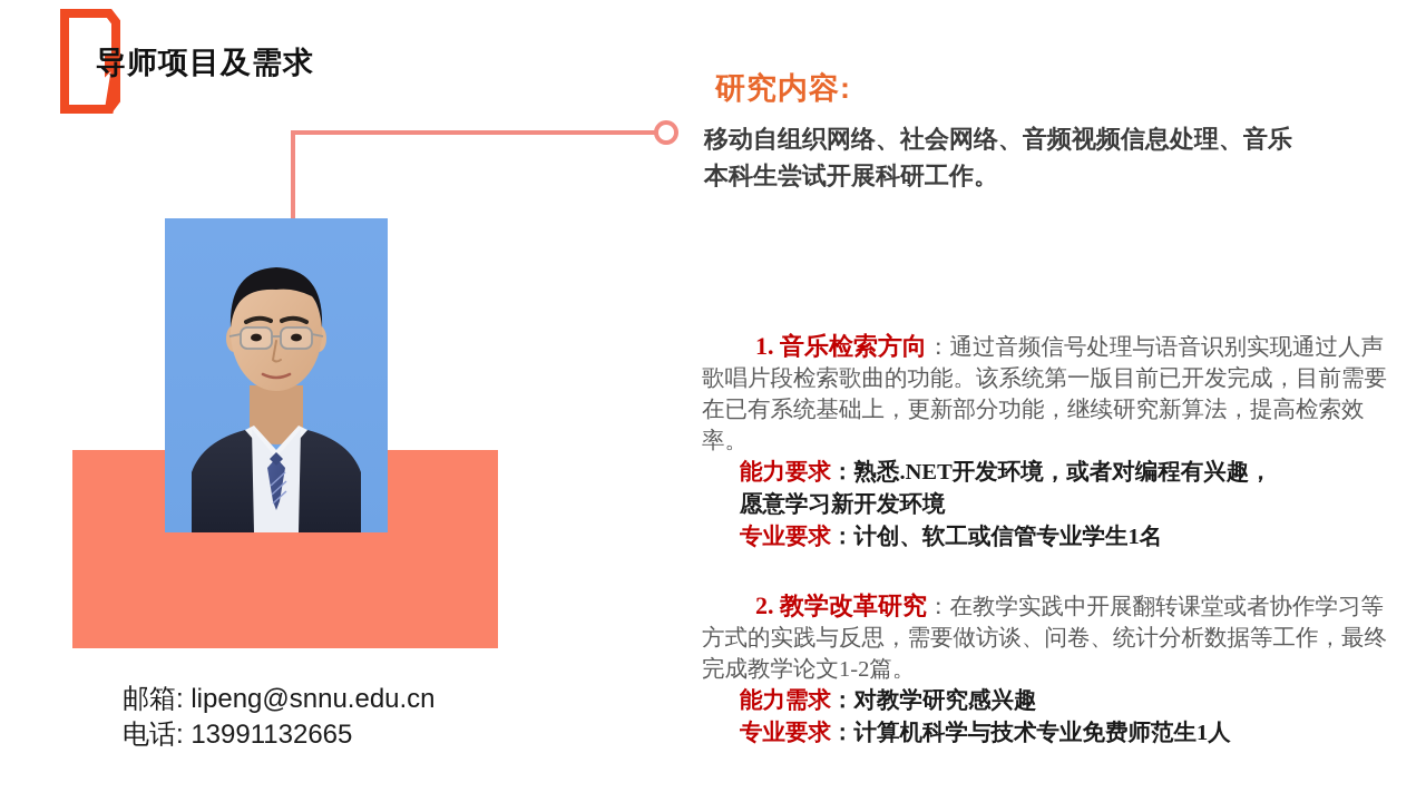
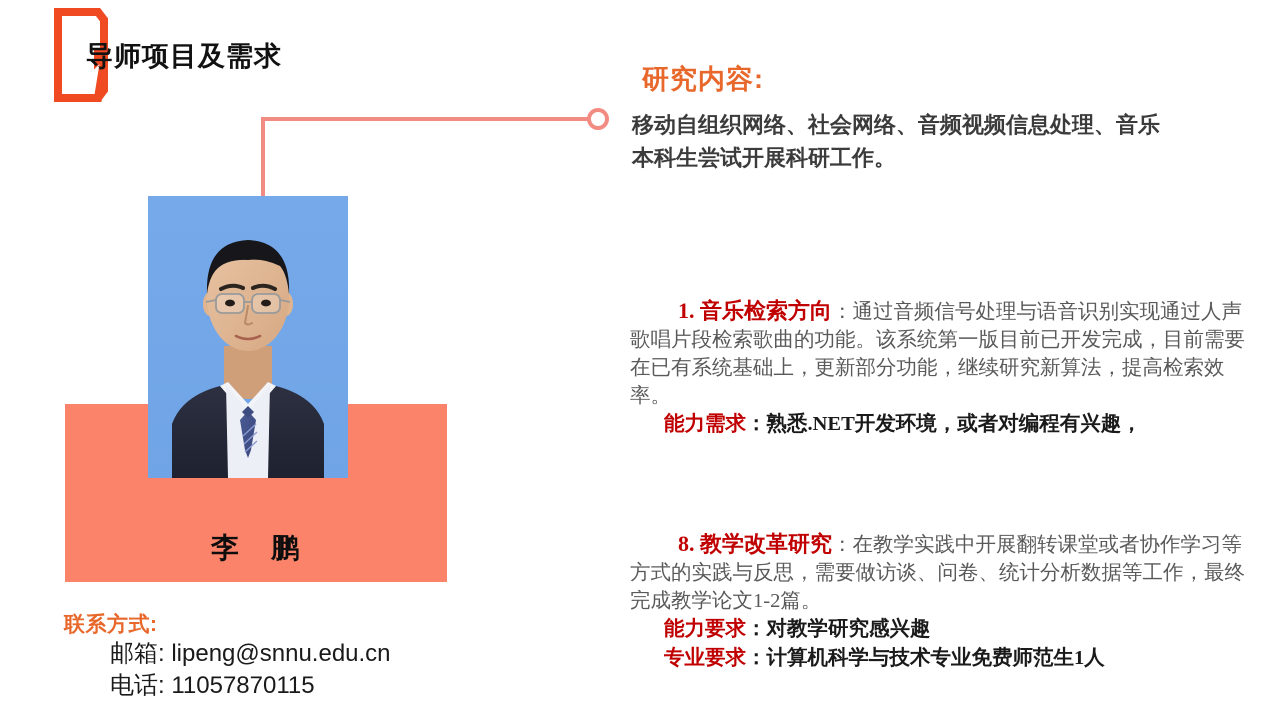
  导师项目及需求
+ 李 鹏
+ 联系方式:
  邮箱: lipeng@snnu.edu.cn
- 电话: 13991132665
+ 电话: 11057870115
  研究内容:
  移动自组织网络、社会网络、音频视频信息处理、音乐
  本科生尝试开展科研工作。
  1. 音乐检索方向：通过音频信号处理与语音识别实现通过人声歌唱片段检索歌曲的功能。该系统第一版目前已开发完成，目前需要在已有系统基础上，更新部分功能，继续研究新算法，提高检索效率。
- 能力要求：熟悉.NET开发环境，或者对编程有兴趣，
+ 能力需求：熟悉.NET开发环境，或者对编程有兴趣，
- 愿意学习新开发环境
- 专业要求：计创、软工或信管专业学生1名
- 2. 教学改革研究：在教学实践中开展翻转课堂或者协作学习等方式的实践与反思，需要做访谈、问卷、统计分析数据等工作，最终完成教学论文1-2篇。
+ 8. 教学改革研究：在教学实践中开展翻转课堂或者协作学习等方式的实践与反思，需要做访谈、问卷、统计分析数据等工作，最终完成教学论文1-2篇。
- 能力需求：对教学研究感兴趣
+ 能力要求：对教学研究感兴趣
  专业要求：计算机科学与技术专业免费师范生1人
